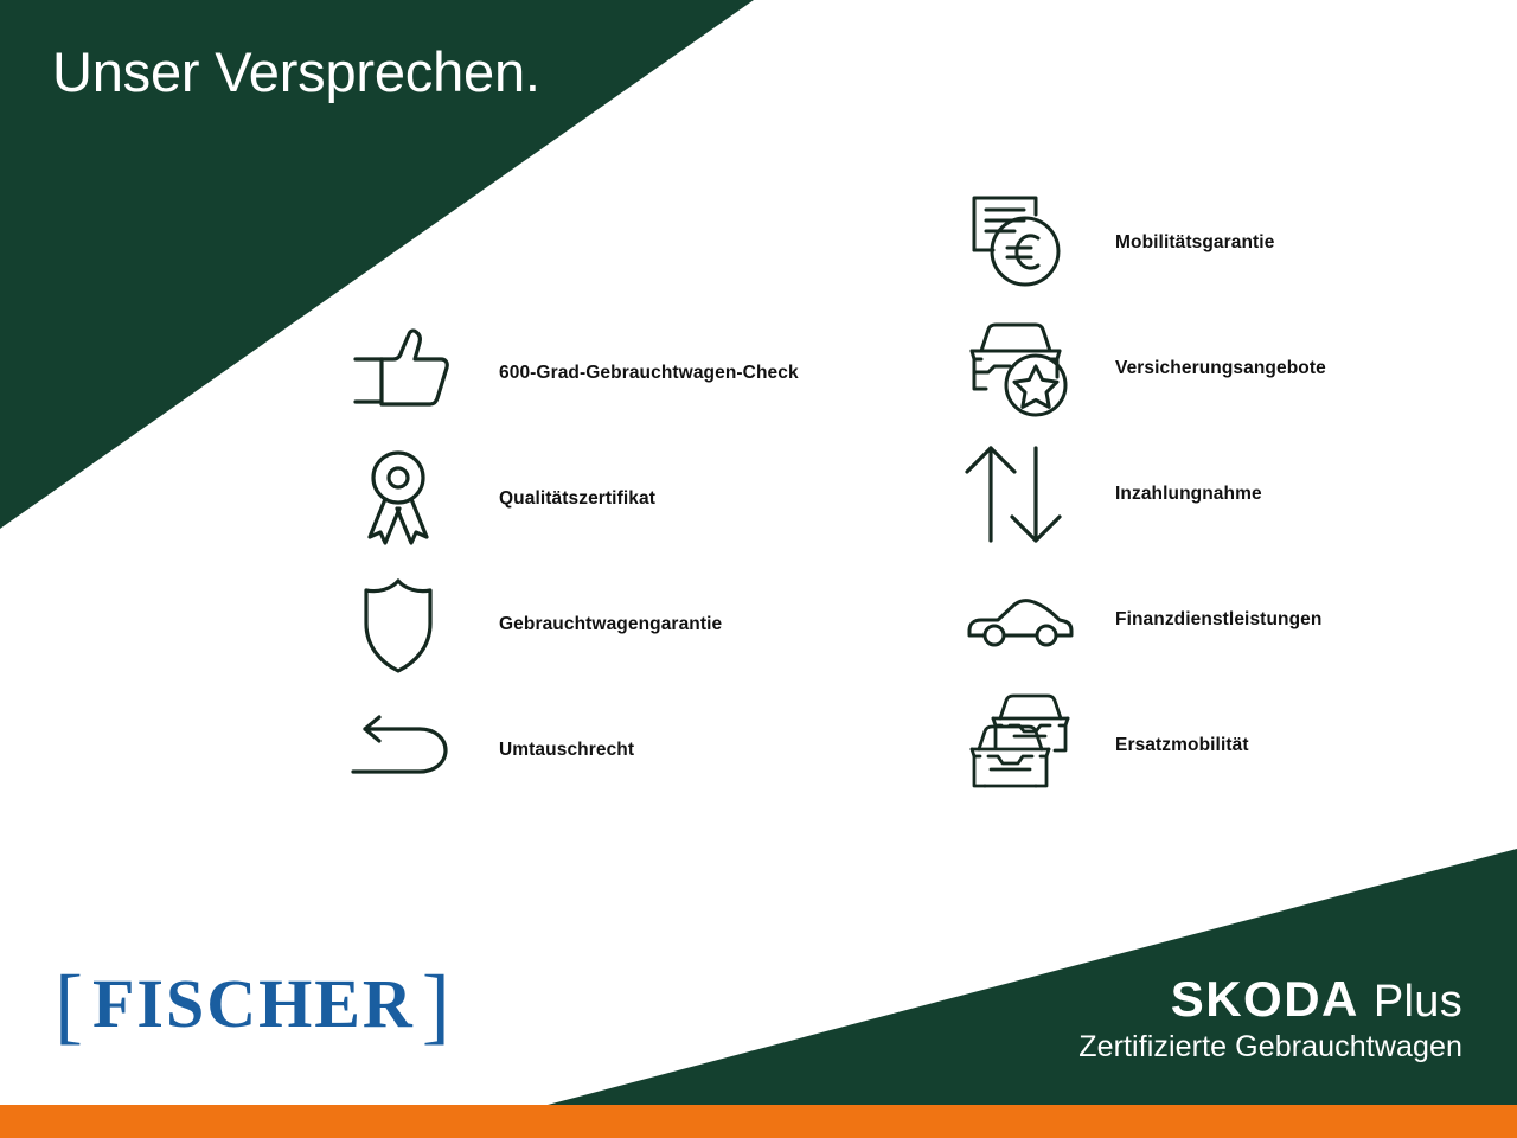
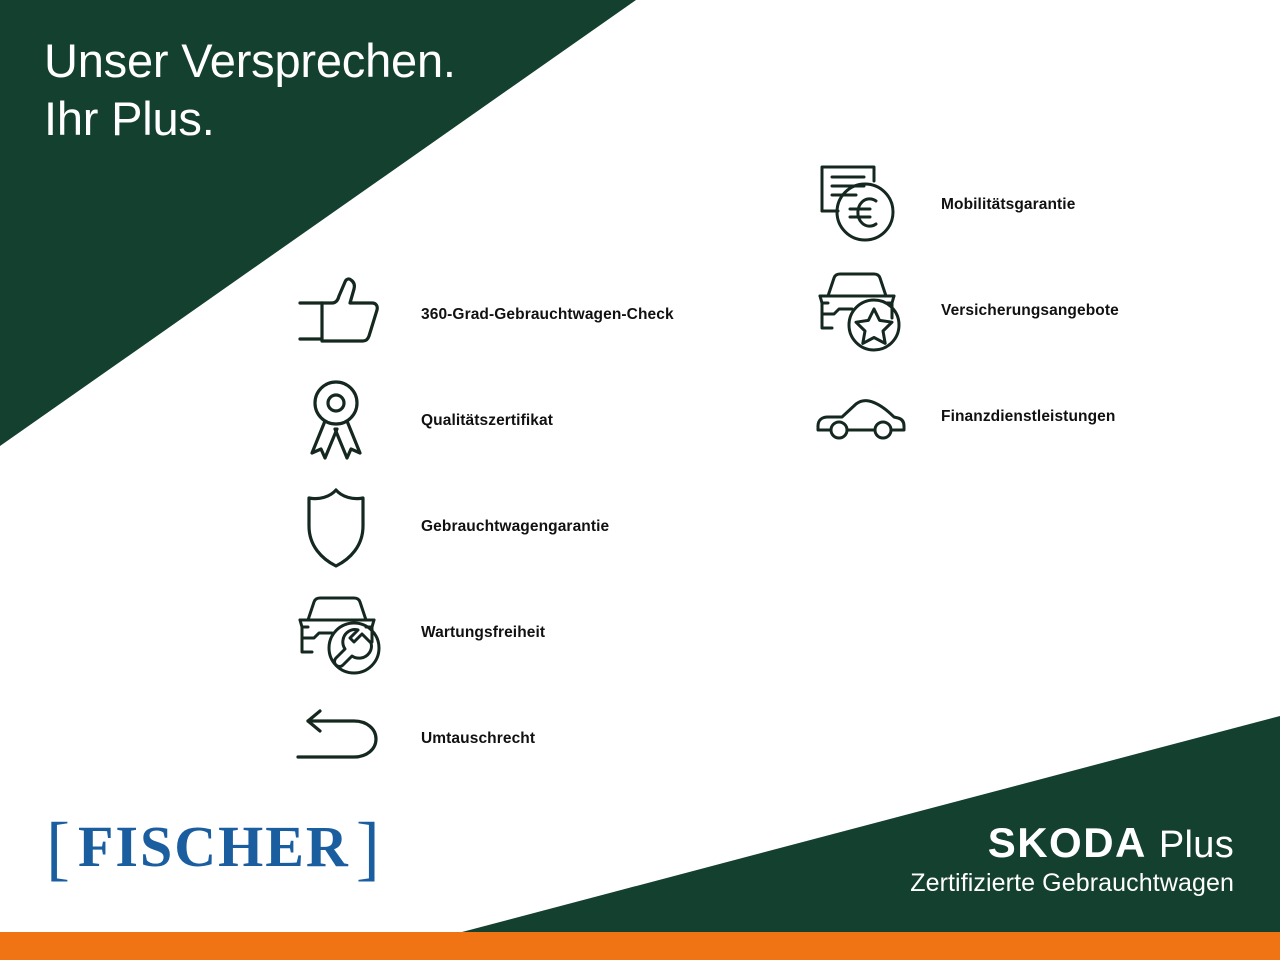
  Unser Versprechen.
+ Ihr Plus.
- 600-Grad-Gebrauchtwagen-Check
+ 360-Grad-Gebrauchtwagen-Check
  Qualitätszertifikat
  Gebrauchtwagengarantie
+ Wartungsfreiheit
  Umtauschrecht
  Mobilitätsgarantie
  Versicherungsangebote
- Inzahlungnahme
  Finanzdienstleistungen
- Ersatzmobilität
  [
  FISCHER
  ]
  SKODA
  Plus
  Zertifizierte Gebrauchtwagen
